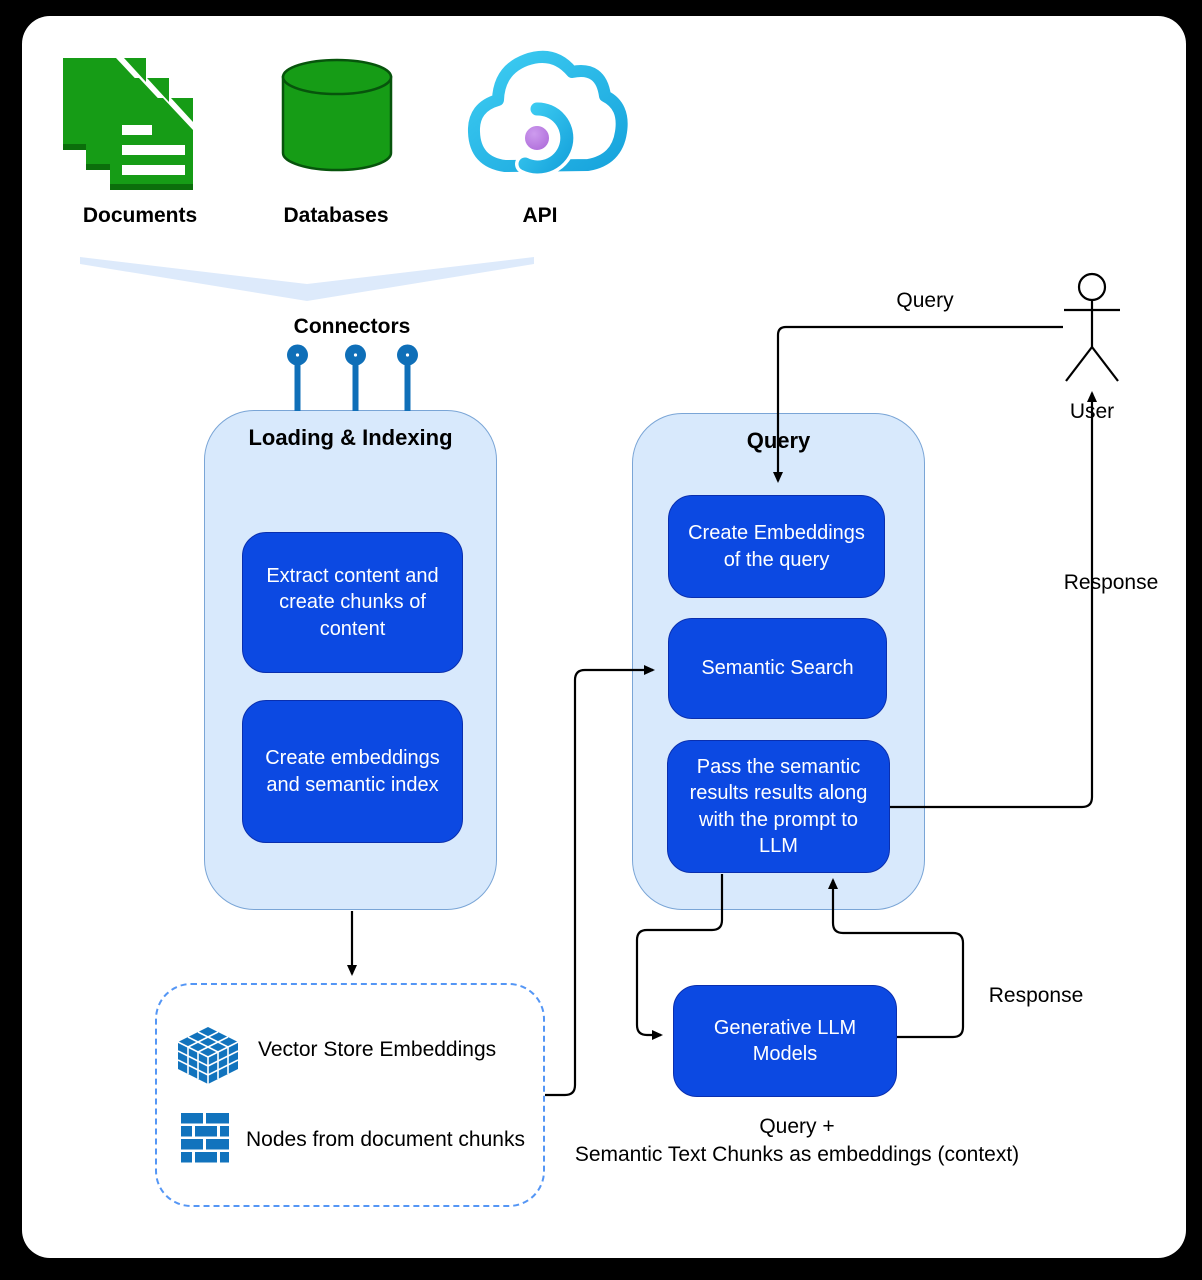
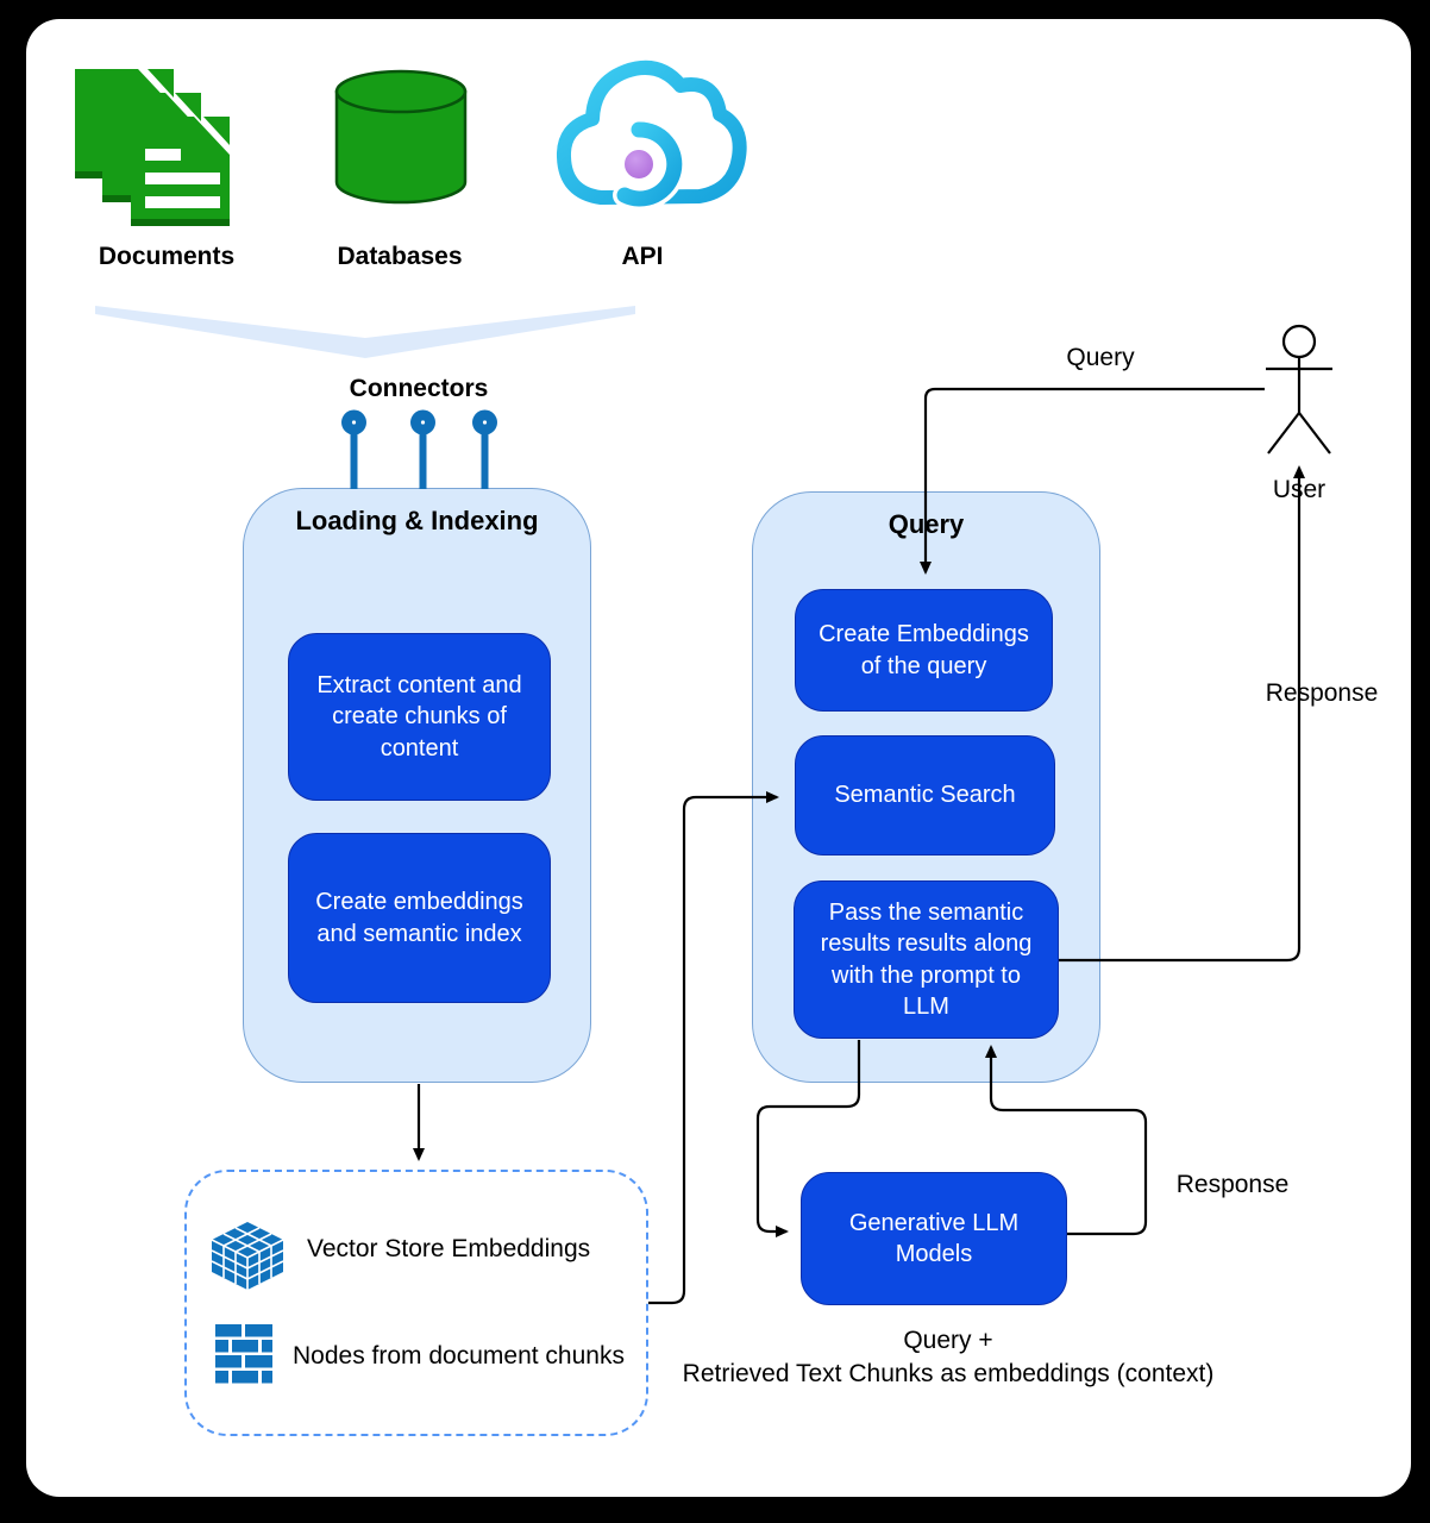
  Loading & Indexing
  Query
  Extract content and create chunks of content
  Create embeddings and semantic index
  Create Embeddings of the query
  Semantic Search
  Pass the semantic results results along with the prompt to LLM
  Generative LLM Models
  Vector Store Embeddings
  Nodes from document chunks
  Documents
  Databases
  API
  Connectors
  Query
  User
  Response
  Response
  Query +
- Semantic Text Chunks as embeddings (context)
+ Retrieved Text Chunks as embeddings (context)
